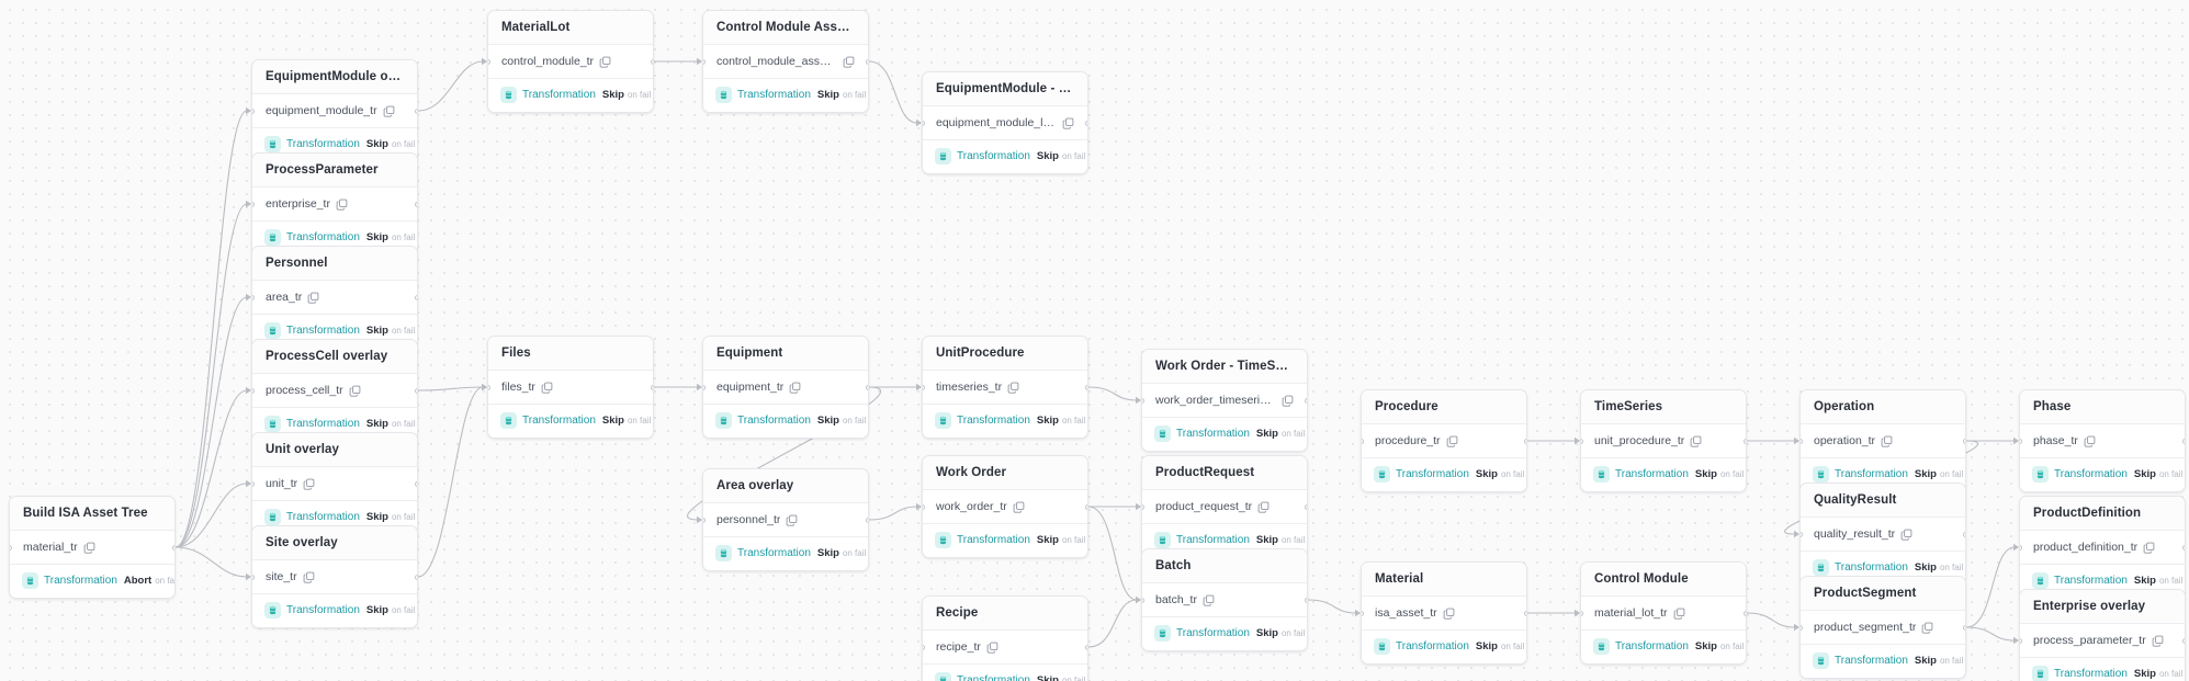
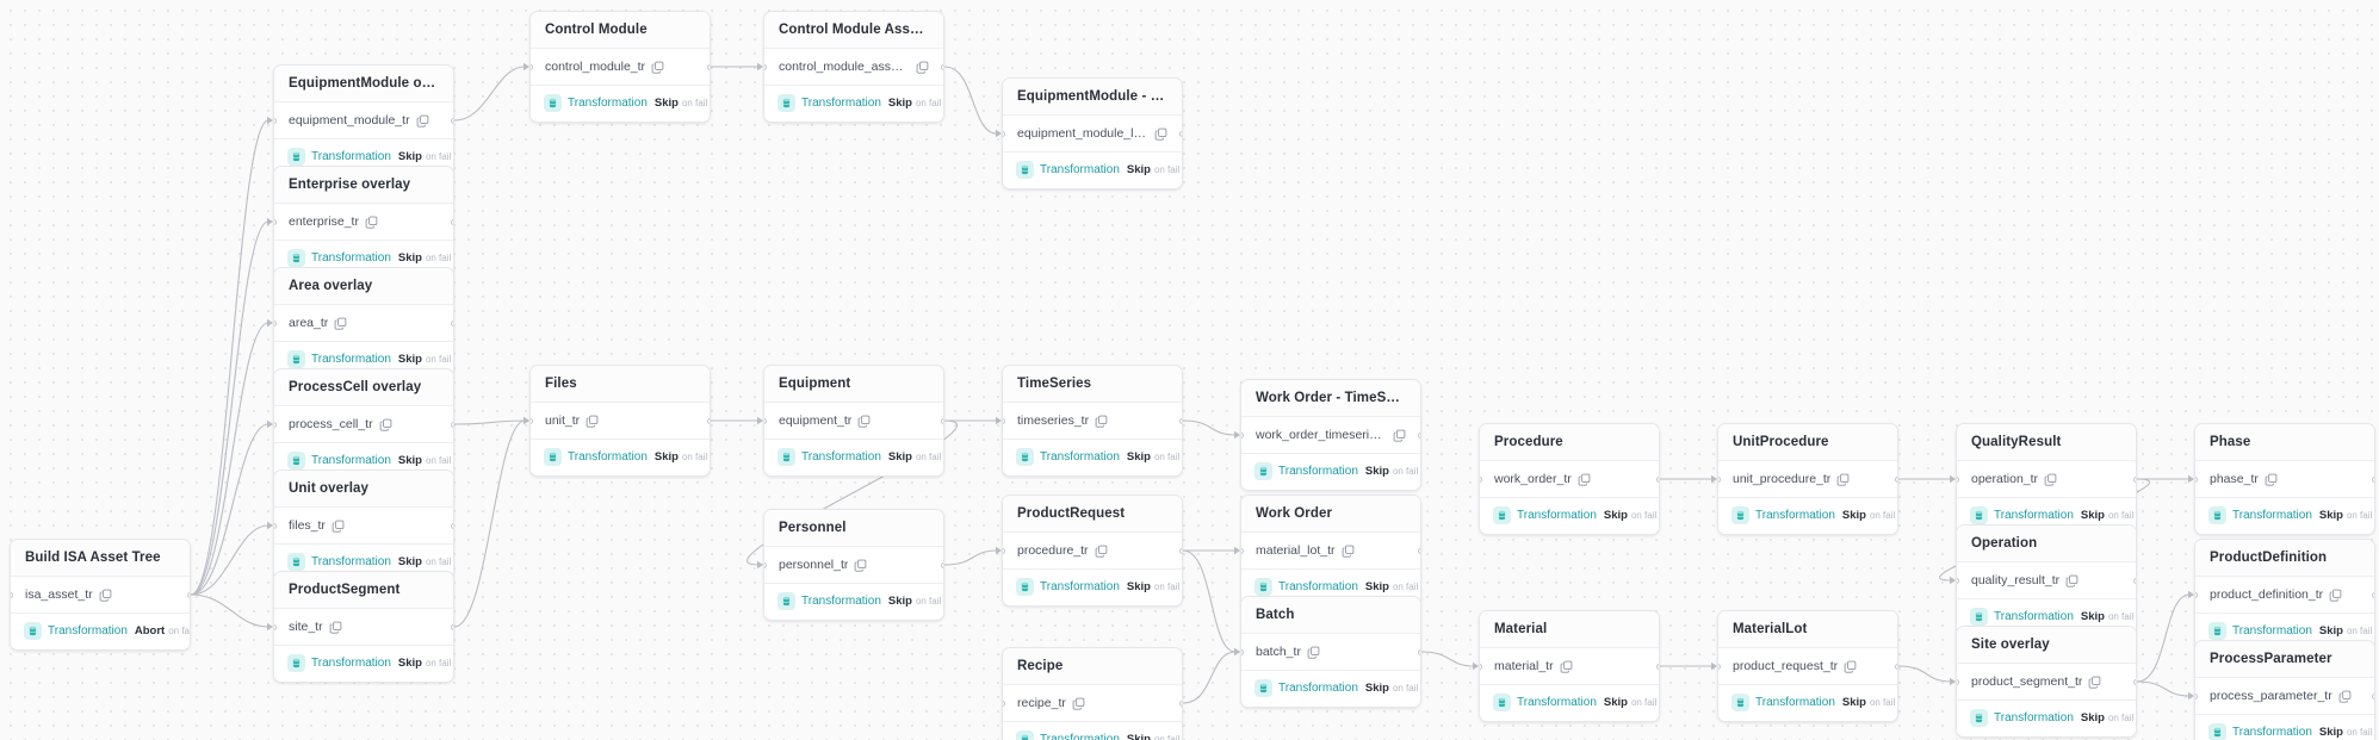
  Build ISA Asset Tree
- material_tr
+ isa_asset_tr
  Transformation
  Abort
  EquipmentModule ove
  equipment_module_tr
  Transformation
  Skip
  on fail
- ProcessParameter
+ Enterprise overlay
  enterprise_tr
  Transformation
  Skip
  on fail
- Personnel
+ Area overlay
  area_tr
  Transformation
  Skip
  on fail
  ProcessCell overlay
  process_cell_tr
  Transformation
  Skip
  on fail
  Unit overlay
- unit_tr
+ files_tr
  Transformation
  Skip
  on fail
- Site overlay
+ ProductSegment
  site_tr
  Transformation
  Skip
  on fail
- MaterialLot
+ Control Module
  control_module_tr
  Transformation
  Skip
  on fail
  Control Module Asset
  control_module_asset_
  Transformation
  Skip
  on fail
  Transformation
  Skip
  on fail
  Files
- files_tr
+ unit_tr
  Transformation
  Skip
  on fail
  Equipment
  equipment_tr
  Transformation
  Skip
  on fail
- UnitProcedure
+ TimeSeries
  timeseries_tr
  Transformation
  Skip
  on fail
  work_order_timeseries_
  Transformation
  Skip
  on fail
- Area overlay
+ Personnel
  personnel_tr
  Transformation
  Skip
  on fail
- Work Order
+ ProductRequest
- work_order_tr
+ procedure_tr
  Transformation
  Skip
  on fail
- ProductRequest
+ Work Order
- product_request_tr
+ material_lot_tr
  Transformation
  Skip
  on fail
  Batch
  batch_tr
  Transformation
  Skip
  on fail
  Recipe
  recipe_tr
  Material
- isa_asset_tr
+ material_tr
  Transformation
  Skip
  on fail
- Control Module
+ MaterialLot
- material_lot_tr
+ product_request_tr
  Transformation
  Skip
  on fail
  Procedure
- procedure_tr
+ work_order_tr
  Transformation
  Skip
  on fail
- TimeSeries
+ UnitProcedure
  unit_procedure_tr
  Transformation
  Skip
  on fail
- Operation
+ QualityResult
  operation_tr
  Transformation
  Skip
  on fail
  Phase
  phase_tr
  Transformation
  Skip
  on fail
- QualityResult
+ Operation
  quality_result_tr
  Transformation
  Skip
  on fail
  ProductDefinition
  product_definition_tr
  Transformation
  Skip
  on fail
- ProductSegment
+ Site overlay
  product_segment_tr
  Transformation
  Skip
  on fail
- Enterprise overlay
+ ProcessParameter
  process_parameter_tr
  Transformation
  Skip
  on fail
